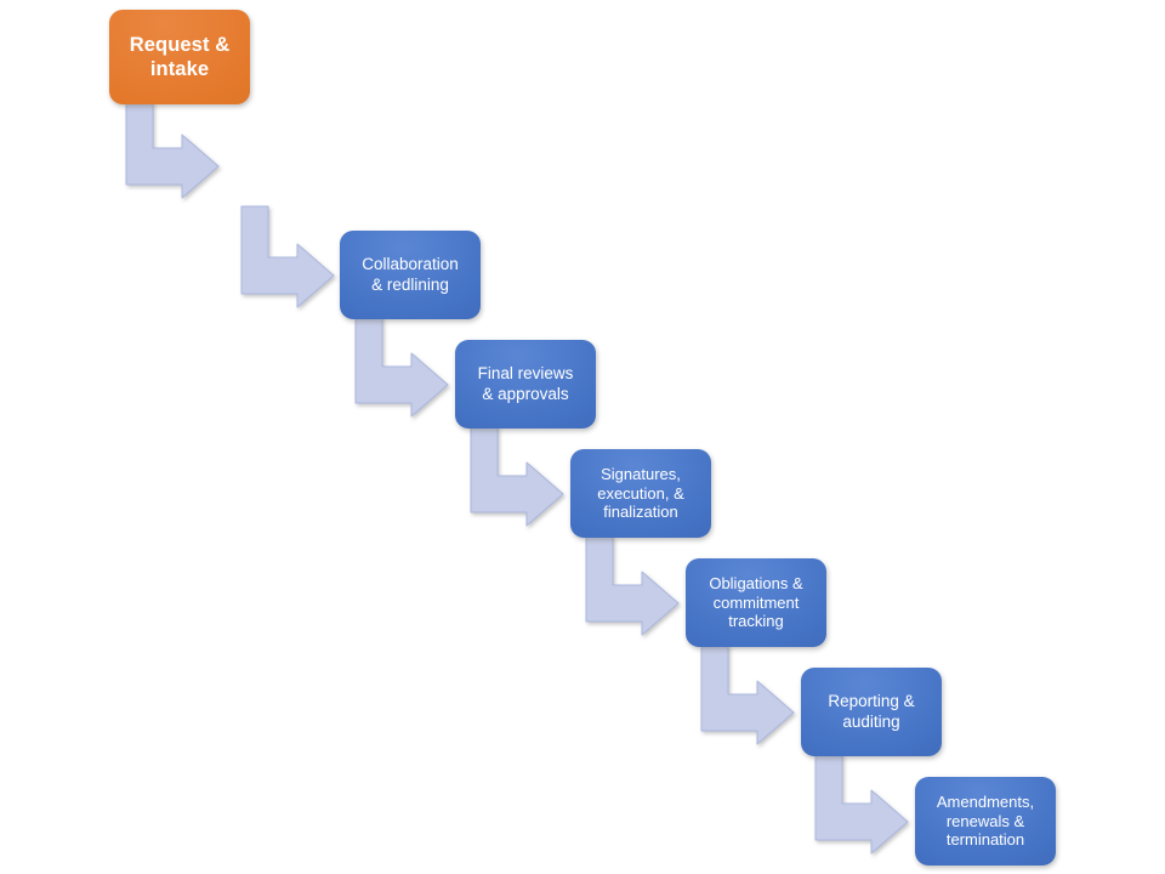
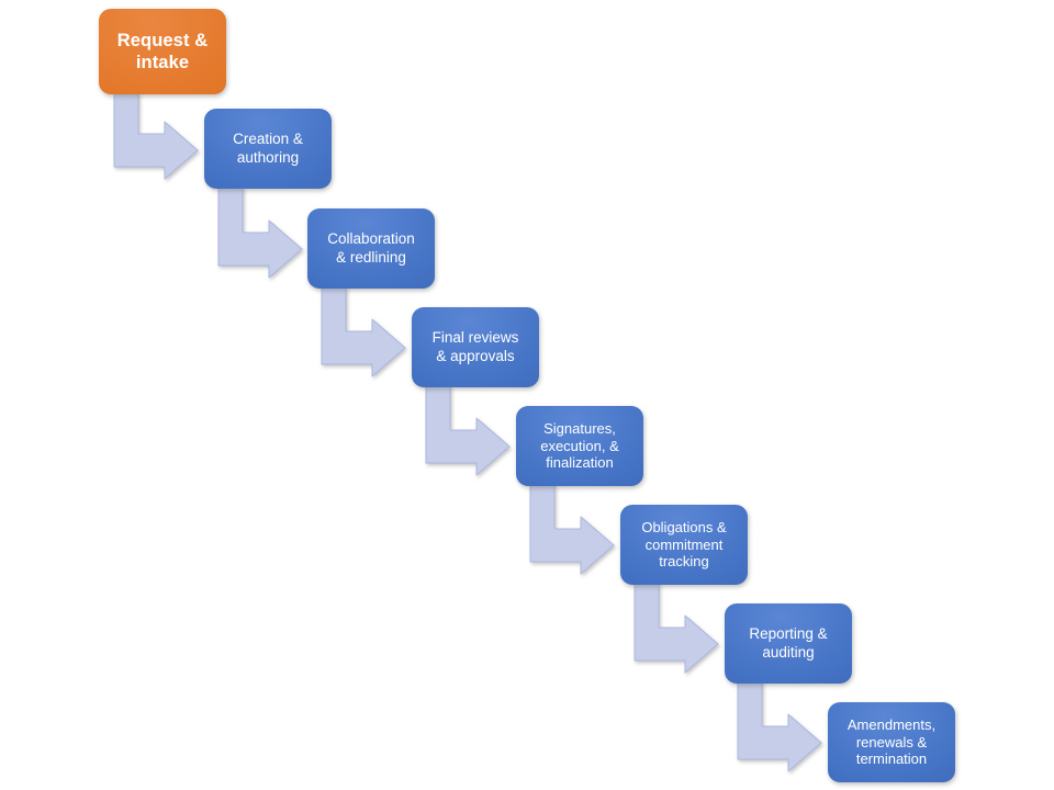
  Request &
  intake
+ Creation &
+ authoring
  Collaboration
  & redlining
  Final reviews
  & approvals
  Signatures,
  execution, &
  finalization
  Obligations &
  commitment
  tracking
  Reporting &
  auditing
  Amendments,
  renewals &
  termination
